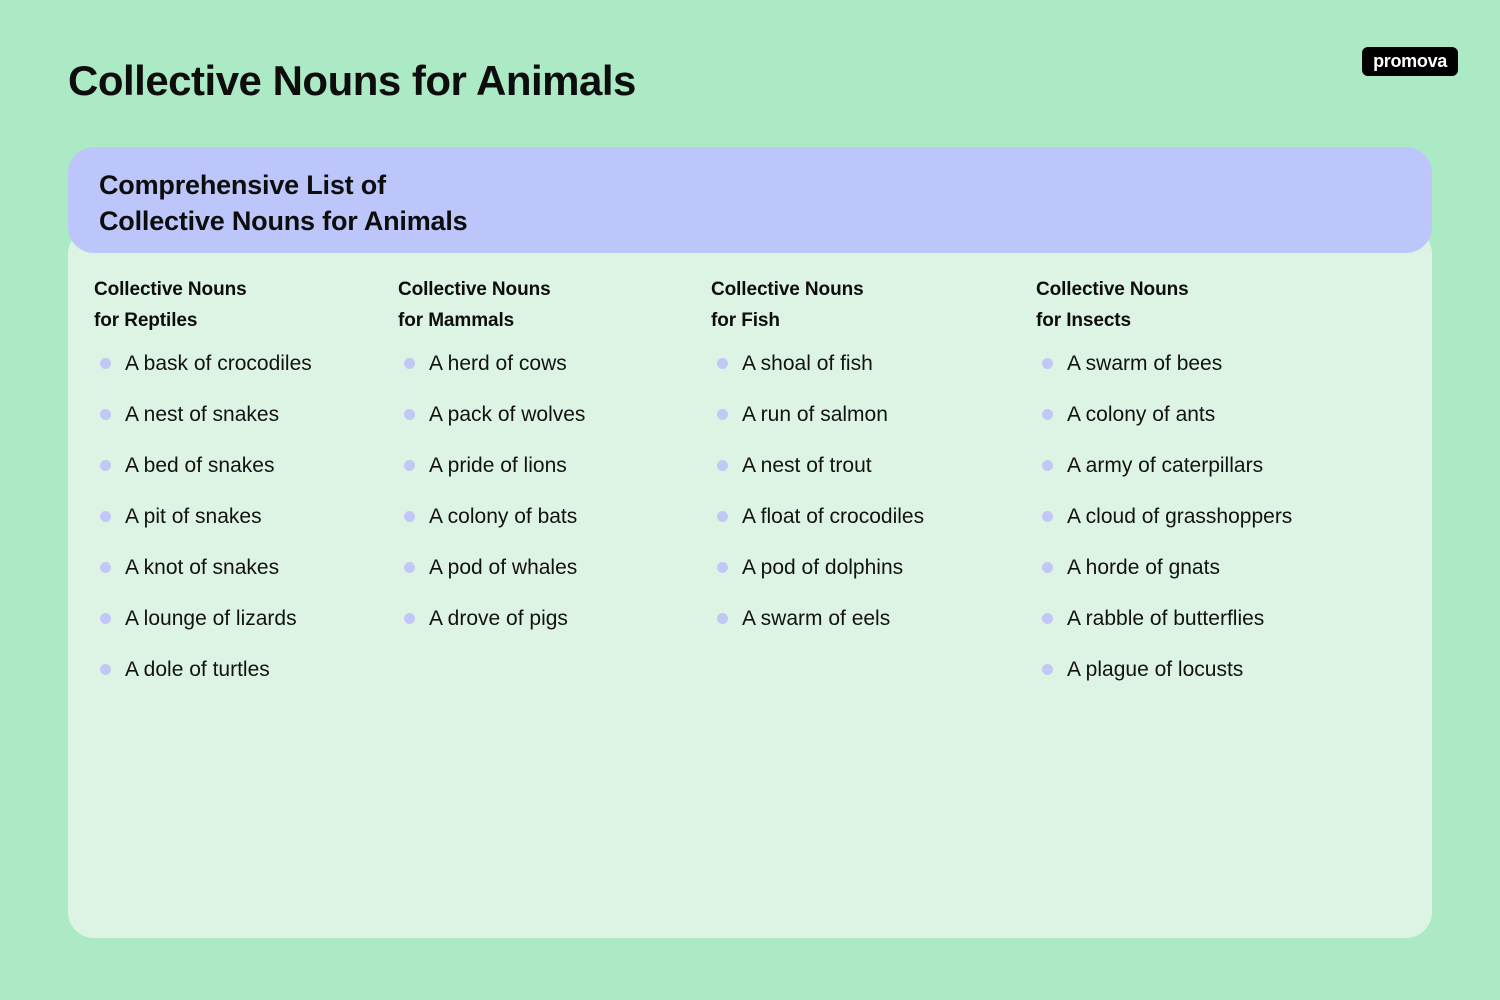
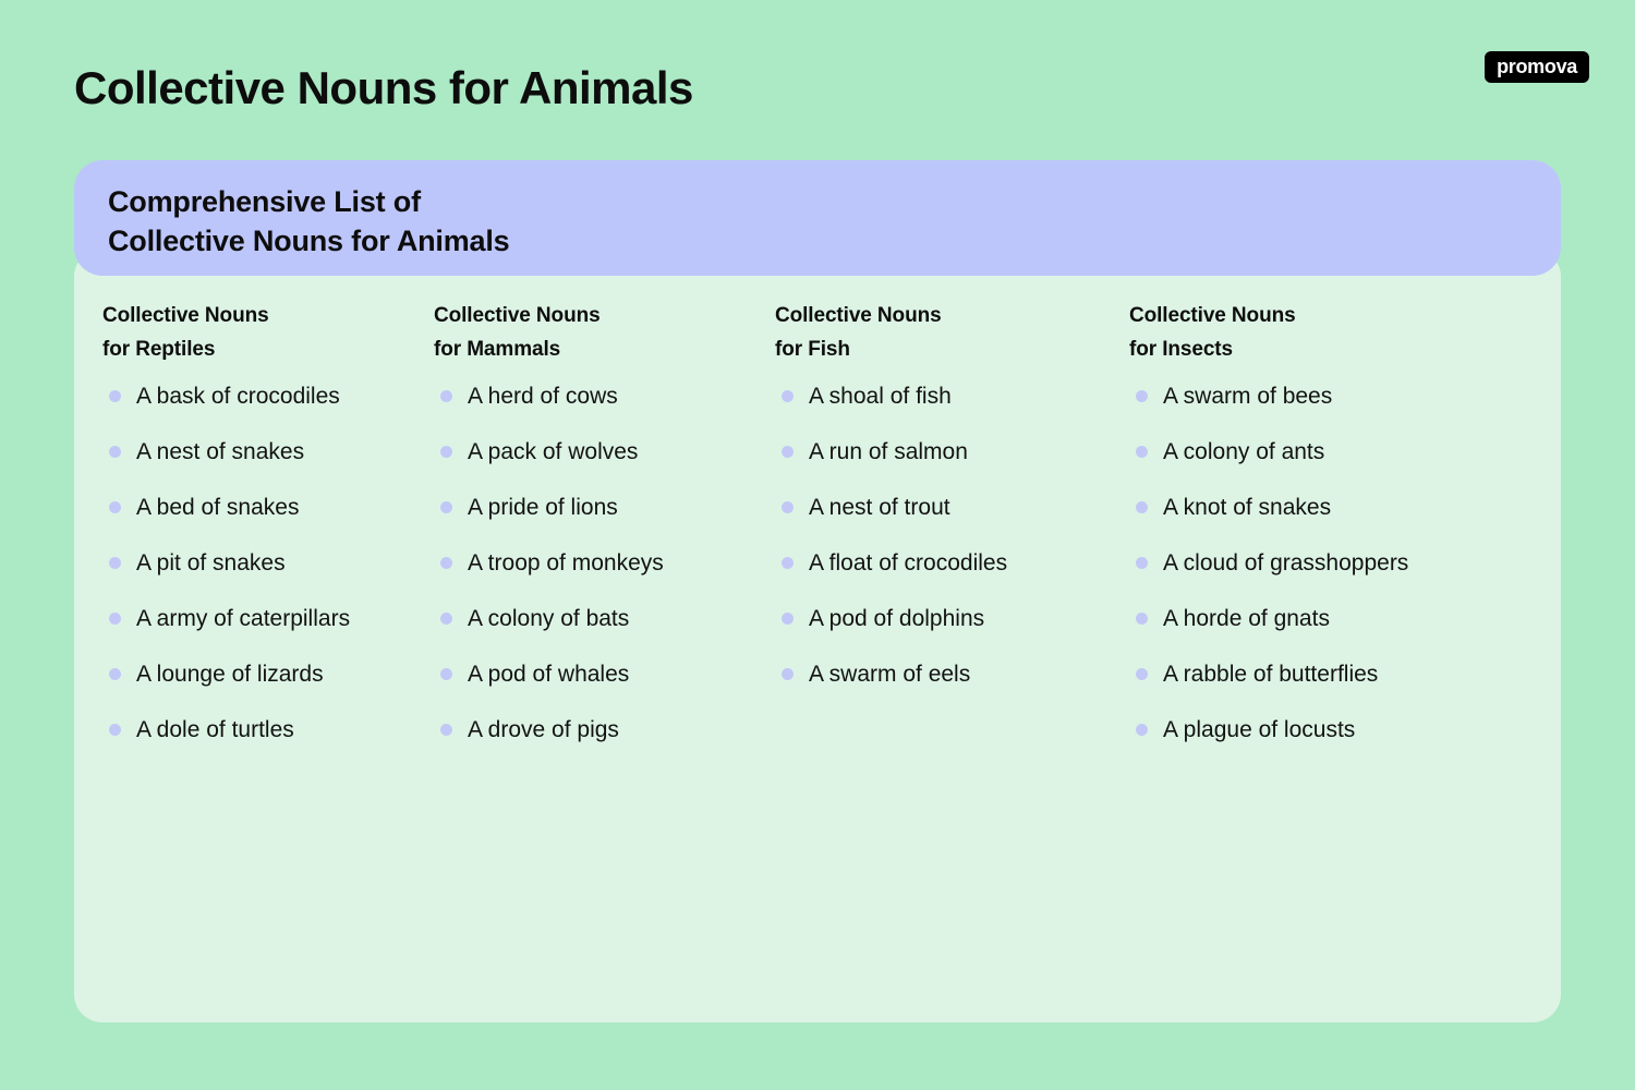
  Collective Nouns for Animals
  promova
  Comprehensive List of
  Collective Nouns for Animals
  Collective Nouns
  for Reptiles
  A bask of crocodiles
  A nest of snakes
  A bed of snakes
  A pit of snakes
- A knot of snakes
+ A army of caterpillars
  A lounge of lizards
  A dole of turtles
  Collective Nouns
  for Mammals
  A herd of cows
  A pack of wolves
  A pride of lions
+ A troop of monkeys
  A colony of bats
  A pod of whales
  A drove of pigs
  Collective Nouns
  for Fish
  A shoal of fish
  A run of salmon
  A nest of trout
  A float of crocodiles
  A pod of dolphins
  A swarm of eels
  Collective Nouns
  for Insects
  A swarm of bees
  A colony of ants
- A army of caterpillars
+ A knot of snakes
  A cloud of grasshoppers
  A horde of gnats
  A rabble of butterflies
  A plague of locusts
